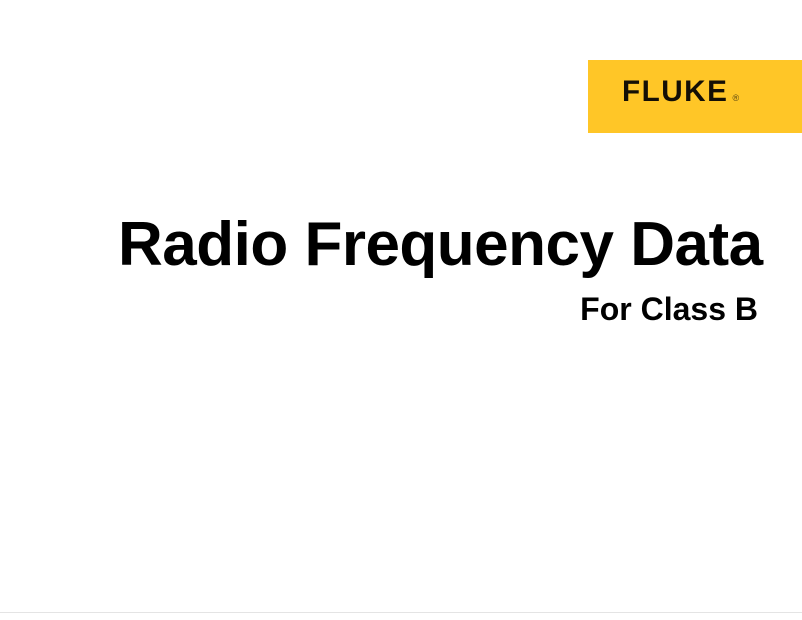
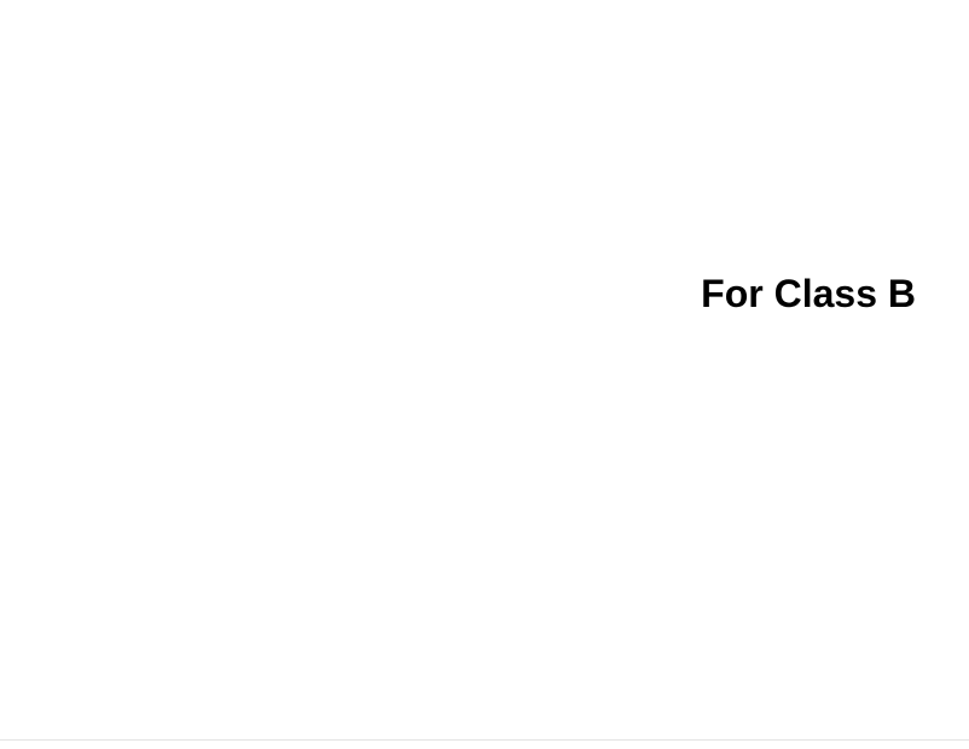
- FLUKE
- ®
- Radio Frequency Data
  For Class B
